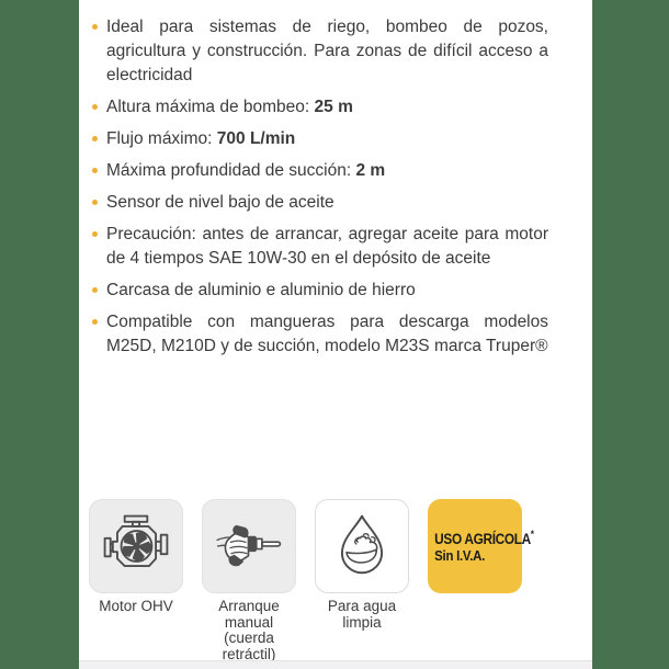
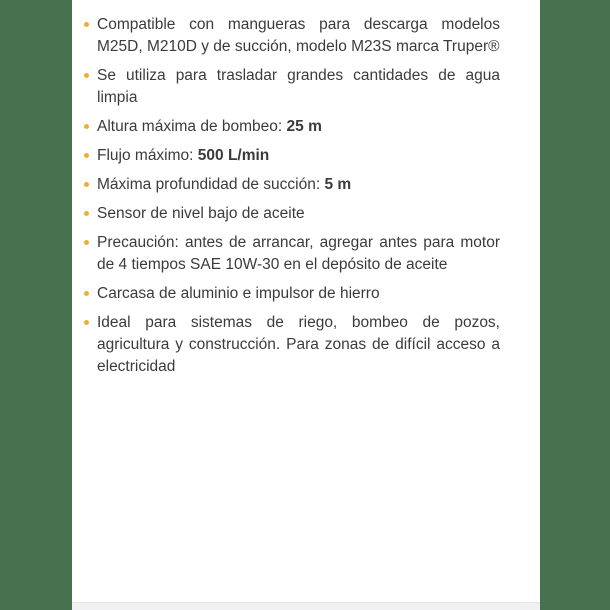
- Ideal para sistemas de riego, bombeo de pozos, agricultura y construcción. Para zonas de difícil acceso a electricidad
+ Compatible con mangueras para descarga modelos M25D, M210D y de succión, modelo M23S marca Truper®
+ Se utiliza para trasladar grandes cantidades de agua limpia
  Altura máxima de bombeo: 25 m
- Flujo máximo: 700 L/min
+ Flujo máximo: 500 L/min
- Máxima profundidad de succión: 2 m
+ Máxima profundidad de succión: 5 m
  Sensor de nivel bajo de aceite
- Precaución: antes de arrancar, agregar aceite para motor de 4 tiempos SAE 10W-30 en el depósito de aceite
+ Precaución: antes de arrancar, agregar antes para motor de 4 tiempos SAE 10W-30 en el depósito de aceite
- Carcasa de aluminio e aluminio de hierro
+ Carcasa de aluminio e impulsor de hierro
- Compatible con mangueras para descarga modelos M25D, M210D y de succión, modelo M23S marca Truper®
+ Ideal para sistemas de riego, bombeo de pozos, agricultura y construcción. Para zonas de difícil acceso a electricidad
- Motor OHV
- Arranque manual (cuerda retráctil)
- Para agua limpia
- USO AGRÍCOLA*
- Sin I.V.A.
